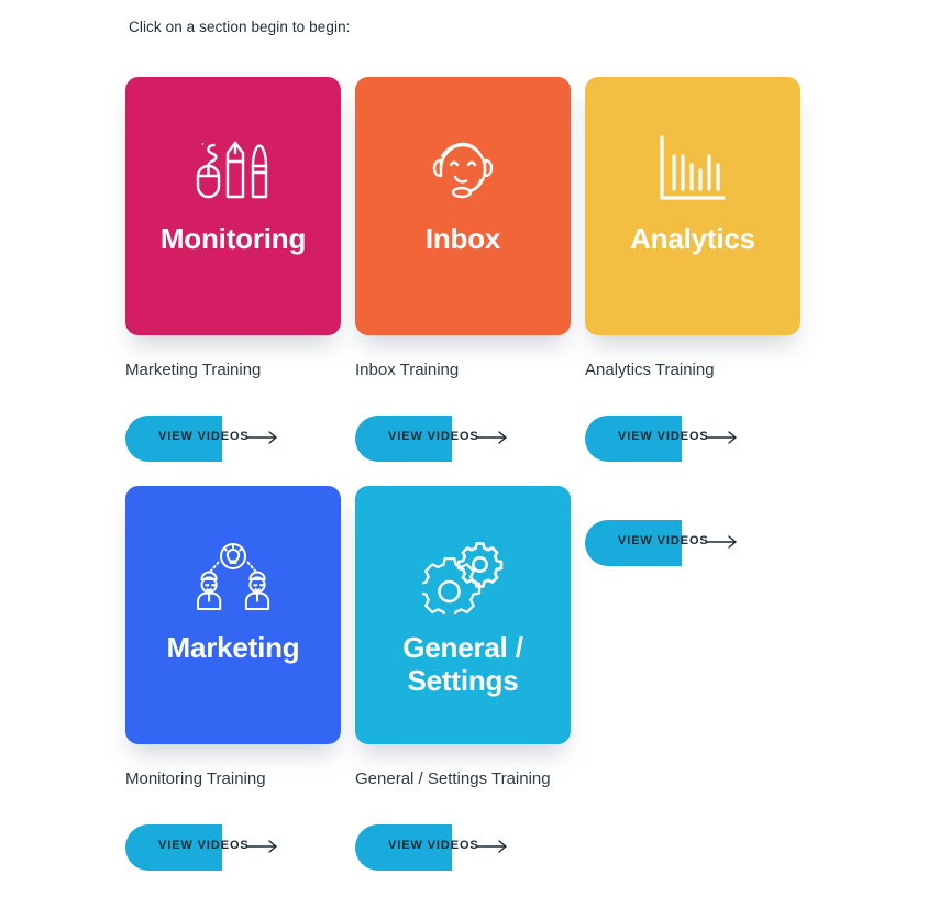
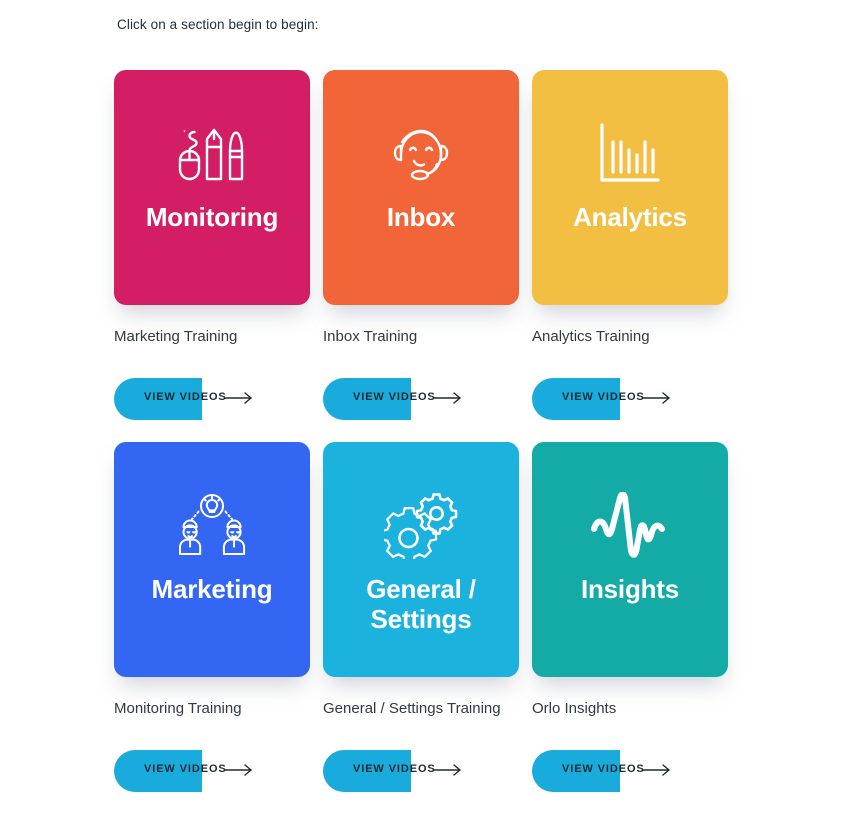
  Click on a section begin to begin:
  Monitoring
  Marketing Training
  VIEW VIDEOS
  Inbox
  Inbox Training
  VIEW VIDEOS
  Analytics
  Analytics Training
  VIEW VIDEOS
  Marketing
  Monitoring Training
  VIEW VIDEOS
  General / Settings
  General / Settings Training
  VIEW VIDEOS
+ Insights
+ Orlo Insights
  VIEW VIDEOS
